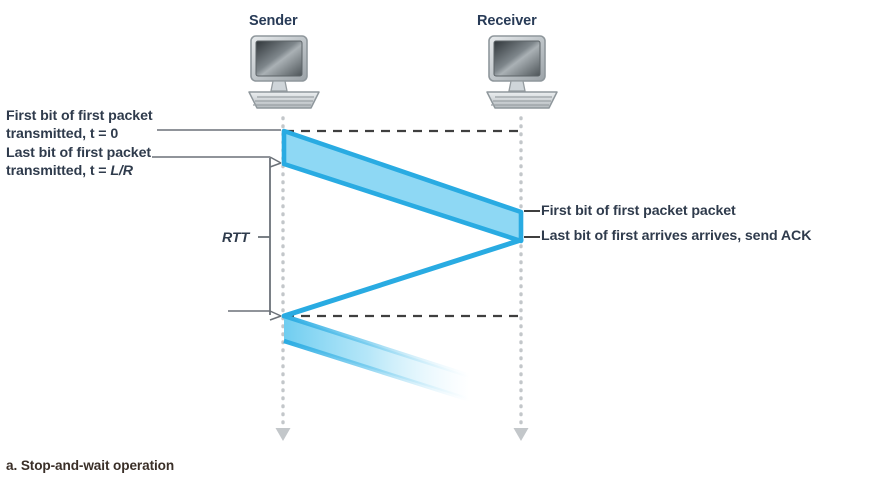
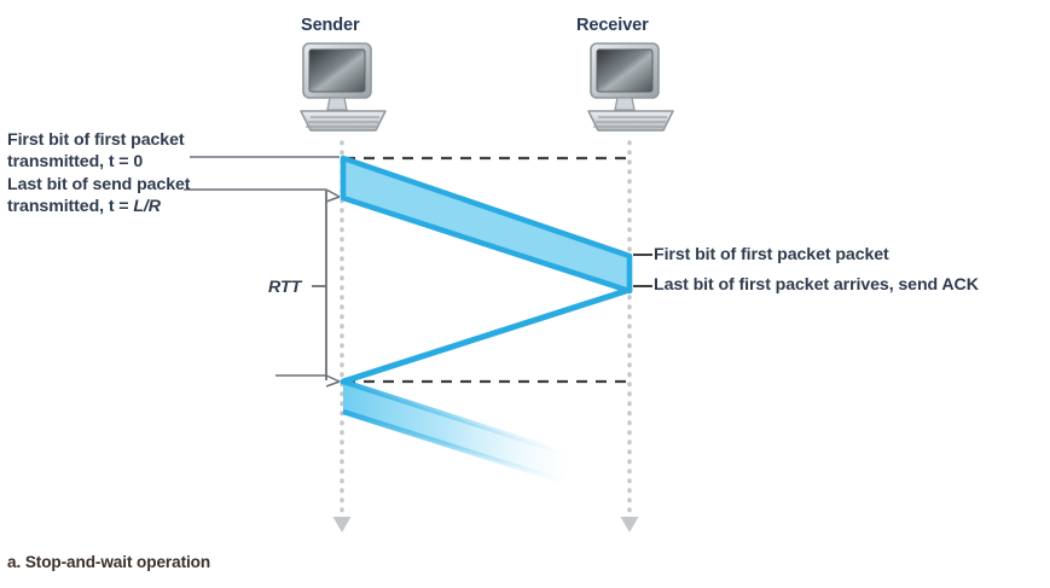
  Sender
  Receiver
  First bit of first packet
  transmitted, t = 0
- Last bit of first packet
+ Last bit of send packet
  transmitted, t = L/R
  First bit of first packet packet
- Last bit of first arrives arrives, send ACK
+ Last bit of first packet arrives, send ACK
  RTT
  a. Stop-and-wait operation
